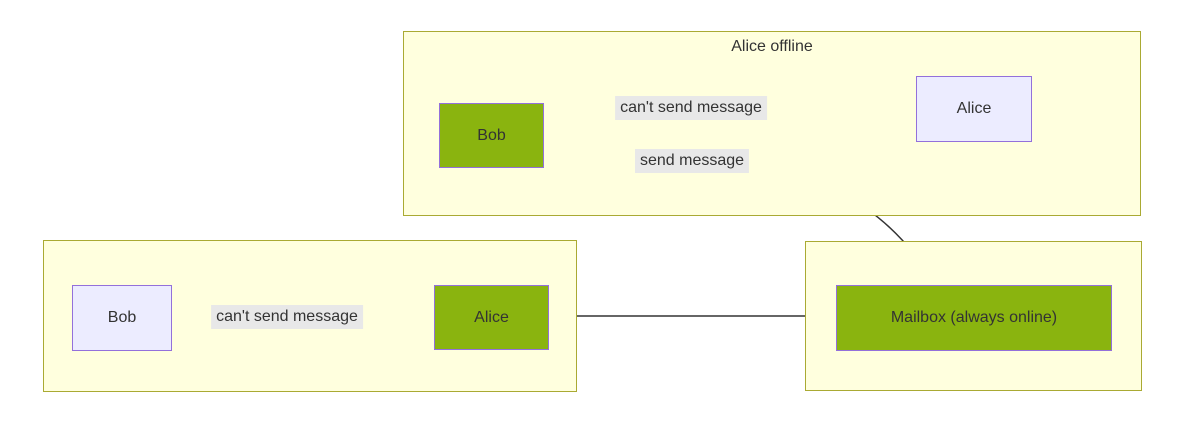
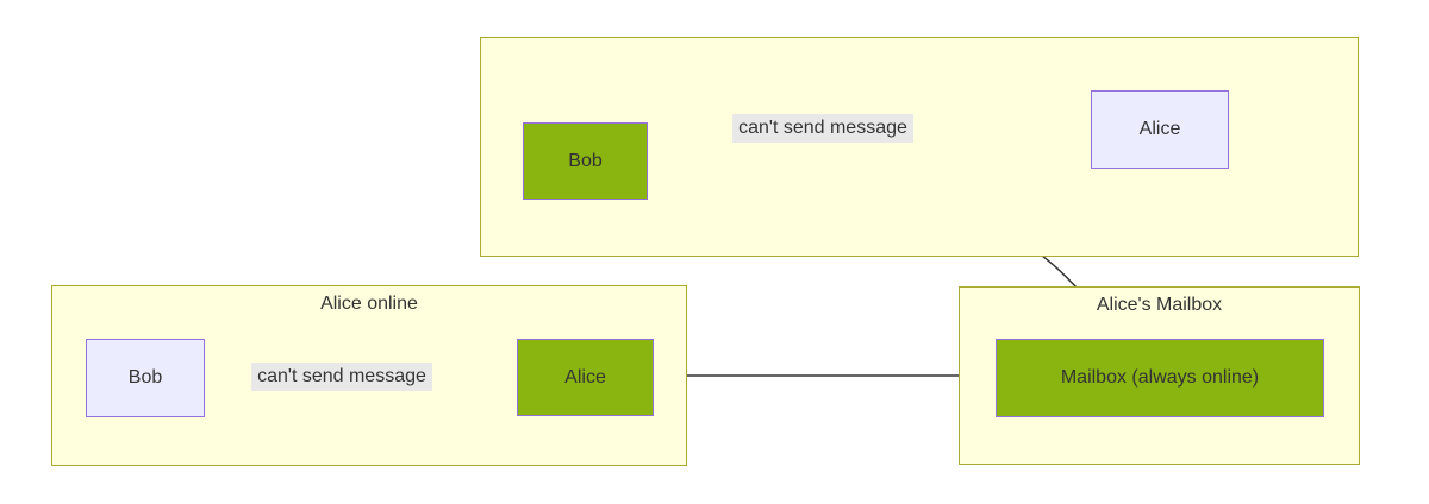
- Alice offline
  Bob
  Alice
+ Alice online
  Bob
  Alice
+ Alice's Mailbox
  Mailbox (always online)
  can't send message
- send message
  can't send message
